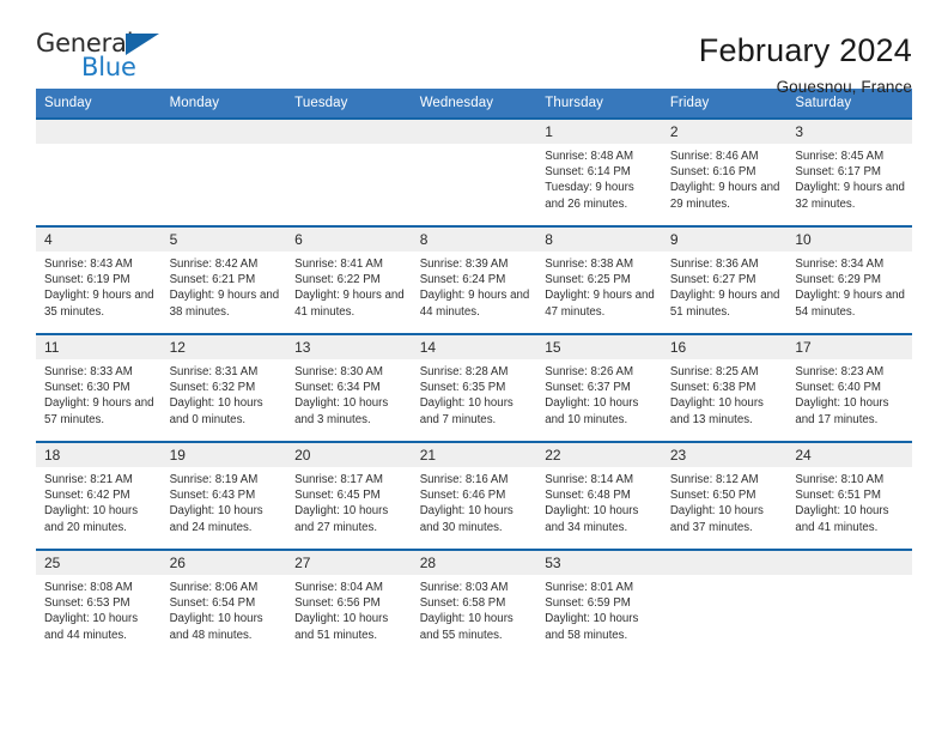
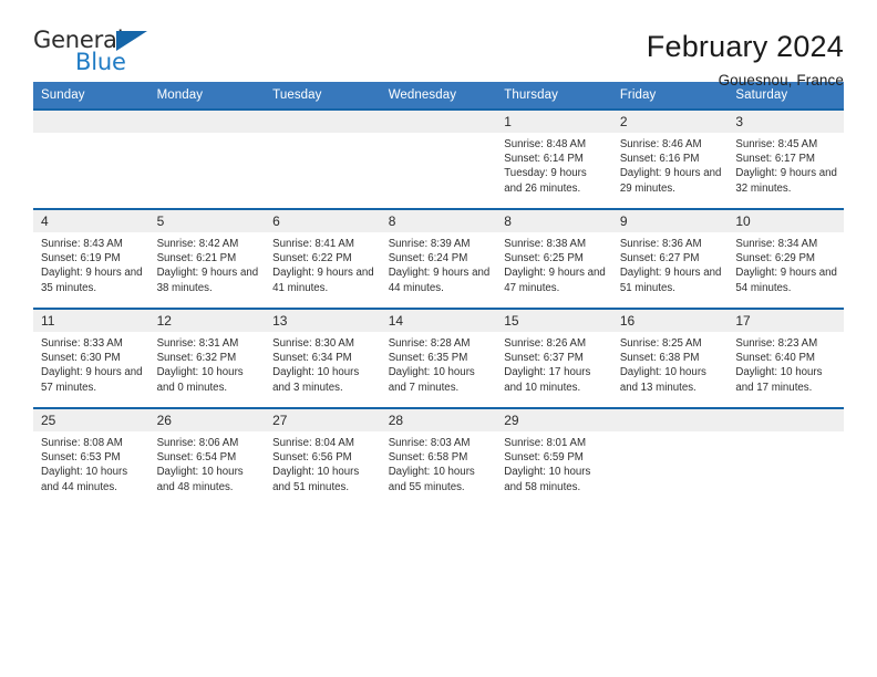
  General
  Blue
  February 2024
  Gouesnou, France
  Sunday	Monday	Tuesday	Wednesday	Thursday	Friday	Saturday
  				1Sunrise: 8:48 AMSunset: 6:14 PMTuesday: 9 hours and 26 minutes.	2Sunrise: 8:46 AMSunset: 6:16 PMDaylight: 9 hours and 29 minutes.	3Sunrise: 8:45 AMSunset: 6:17 PMDaylight: 9 hours and 32 minutes.
  4Sunrise: 8:43 AMSunset: 6:19 PMDaylight: 9 hours and 35 minutes.	5Sunrise: 8:42 AMSunset: 6:21 PMDaylight: 9 hours and 38 minutes.	6Sunrise: 8:41 AMSunset: 6:22 PMDaylight: 9 hours and 41 minutes.	8Sunrise: 8:39 AMSunset: 6:24 PMDaylight: 9 hours and 44 minutes.	8Sunrise: 8:38 AMSunset: 6:25 PMDaylight: 9 hours and 47 minutes.	9Sunrise: 8:36 AMSunset: 6:27 PMDaylight: 9 hours and 51 minutes.	10Sunrise: 8:34 AMSunset: 6:29 PMDaylight: 9 hours and 54 minutes.
- 11Sunrise: 8:33 AMSunset: 6:30 PMDaylight: 9 hours and 57 minutes.	12Sunrise: 8:31 AMSunset: 6:32 PMDaylight: 10 hours and 0 minutes.	13Sunrise: 8:30 AMSunset: 6:34 PMDaylight: 10 hours and 3 minutes.	14Sunrise: 8:28 AMSunset: 6:35 PMDaylight: 10 hours and 7 minutes.	15Sunrise: 8:26 AMSunset: 6:37 PMDaylight: 10 hours and 10 minutes.	16Sunrise: 8:25 AMSunset: 6:38 PMDaylight: 10 hours and 13 minutes.	17Sunrise: 8:23 AMSunset: 6:40 PMDaylight: 10 hours and 17 minutes.
+ 11Sunrise: 8:33 AMSunset: 6:30 PMDaylight: 9 hours and 57 minutes.	12Sunrise: 8:31 AMSunset: 6:32 PMDaylight: 10 hours and 0 minutes.	13Sunrise: 8:30 AMSunset: 6:34 PMDaylight: 10 hours and 3 minutes.	14Sunrise: 8:28 AMSunset: 6:35 PMDaylight: 10 hours and 7 minutes.	15Sunrise: 8:26 AMSunset: 6:37 PMDaylight: 17 hours and 10 minutes.	16Sunrise: 8:25 AMSunset: 6:38 PMDaylight: 10 hours and 13 minutes.	17Sunrise: 8:23 AMSunset: 6:40 PMDaylight: 10 hours and 17 minutes.
- 18Sunrise: 8:21 AMSunset: 6:42 PMDaylight: 10 hours and 20 minutes.	19Sunrise: 8:19 AMSunset: 6:43 PMDaylight: 10 hours and 24 minutes.	20Sunrise: 8:17 AMSunset: 6:45 PMDaylight: 10 hours and 27 minutes.	21Sunrise: 8:16 AMSunset: 6:46 PMDaylight: 10 hours and 30 minutes.	22Sunrise: 8:14 AMSunset: 6:48 PMDaylight: 10 hours and 34 minutes.	23Sunrise: 8:12 AMSunset: 6:50 PMDaylight: 10 hours and 37 minutes.	24Sunrise: 8:10 AMSunset: 6:51 PMDaylight: 10 hours and 41 minutes.
- 25Sunrise: 8:08 AMSunset: 6:53 PMDaylight: 10 hours and 44 minutes.	26Sunrise: 8:06 AMSunset: 6:54 PMDaylight: 10 hours and 48 minutes.	27Sunrise: 8:04 AMSunset: 6:56 PMDaylight: 10 hours and 51 minutes.	28Sunrise: 8:03 AMSunset: 6:58 PMDaylight: 10 hours and 55 minutes.	53Sunrise: 8:01 AMSunset: 6:59 PMDaylight: 10 hours and 58 minutes.
+ 25Sunrise: 8:08 AMSunset: 6:53 PMDaylight: 10 hours and 44 minutes.	26Sunrise: 8:06 AMSunset: 6:54 PMDaylight: 10 hours and 48 minutes.	27Sunrise: 8:04 AMSunset: 6:56 PMDaylight: 10 hours and 51 minutes.	28Sunrise: 8:03 AMSunset: 6:58 PMDaylight: 10 hours and 55 minutes.	29Sunrise: 8:01 AMSunset: 6:59 PMDaylight: 10 hours and 58 minutes.
